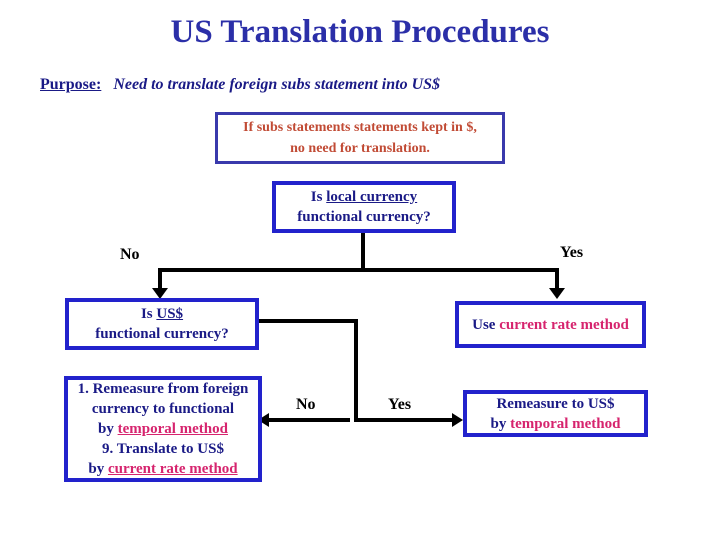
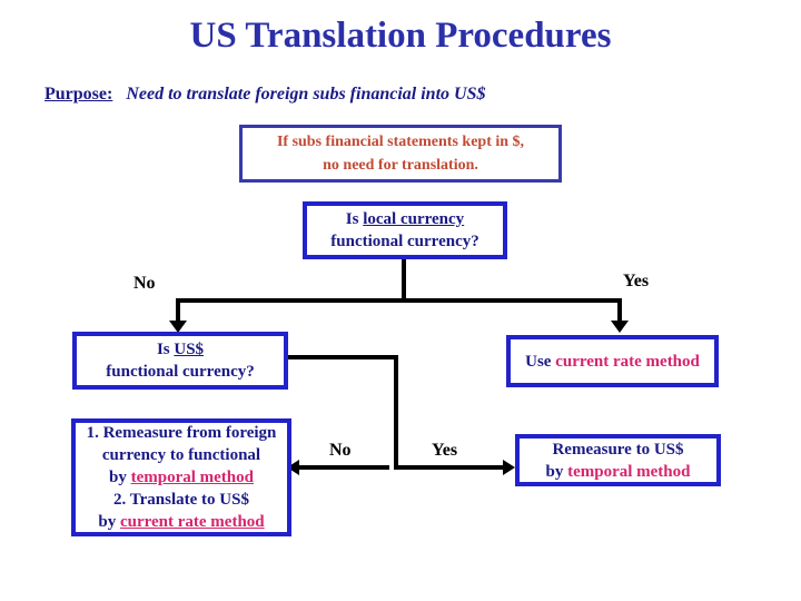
  US Translation Procedures
- Purpose: Need to translate foreign subs statement into US$
+ Purpose: Need to translate foreign subs financial into US$
- If subs statements statements kept in $,
+ If subs financial statements kept in $,
  no need for translation.
  Is local currency
  functional currency?
  No
  Yes
  Is US$
  functional currency?
  Use current rate method
  No
  Yes
  1. Remeasure from foreign
  currency to functional
  by temporal method
- 9. Translate to US$
+ 2. Translate to US$
  by current rate method
  Remeasure to US$
  by temporal method
